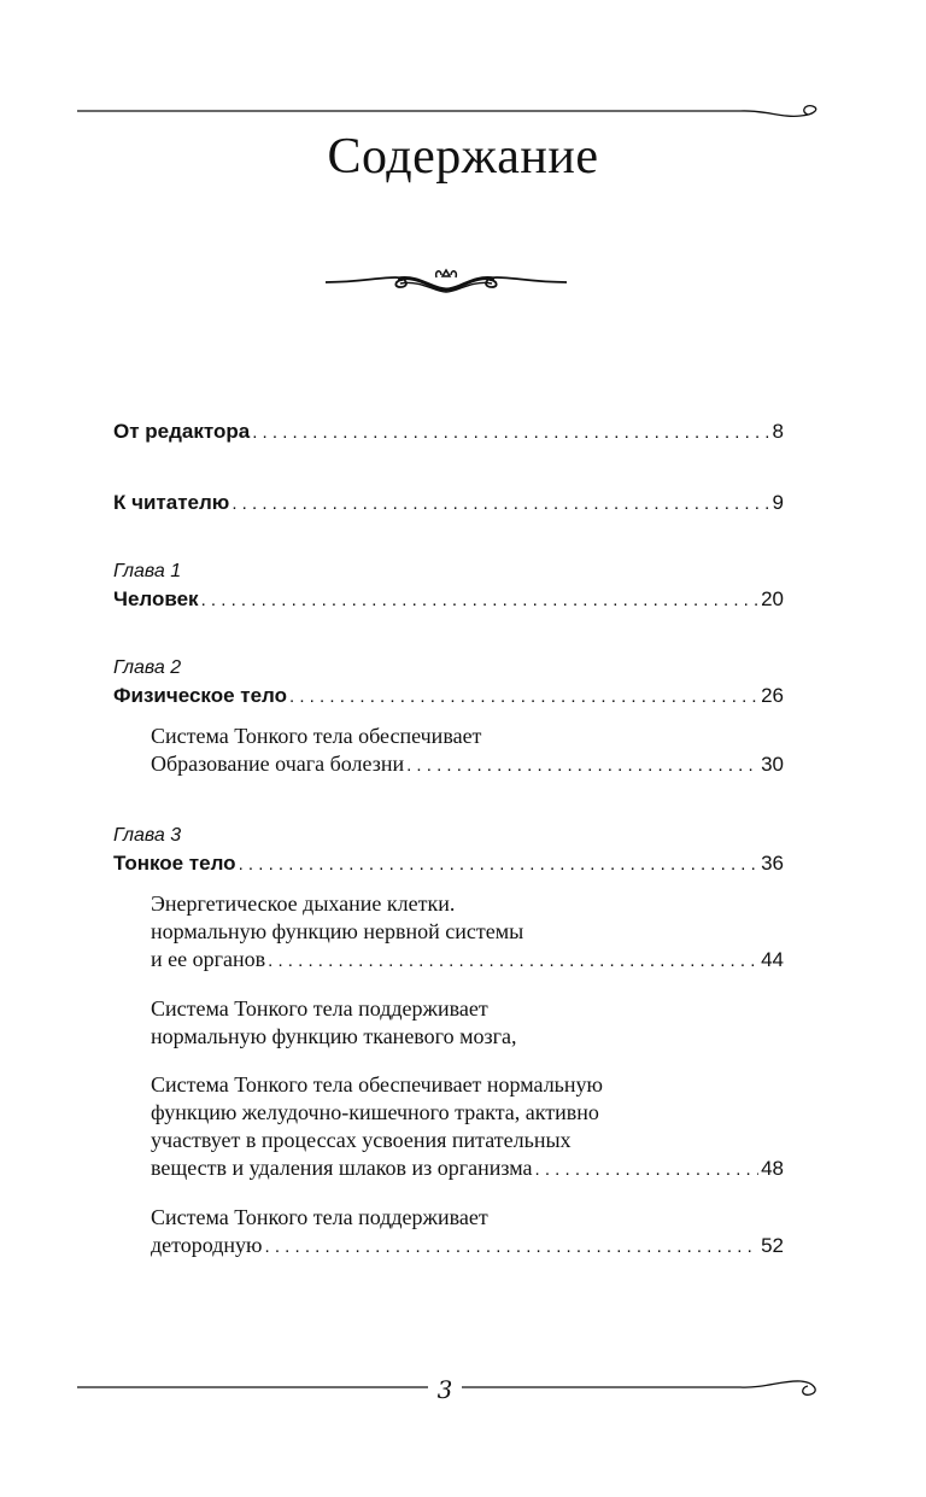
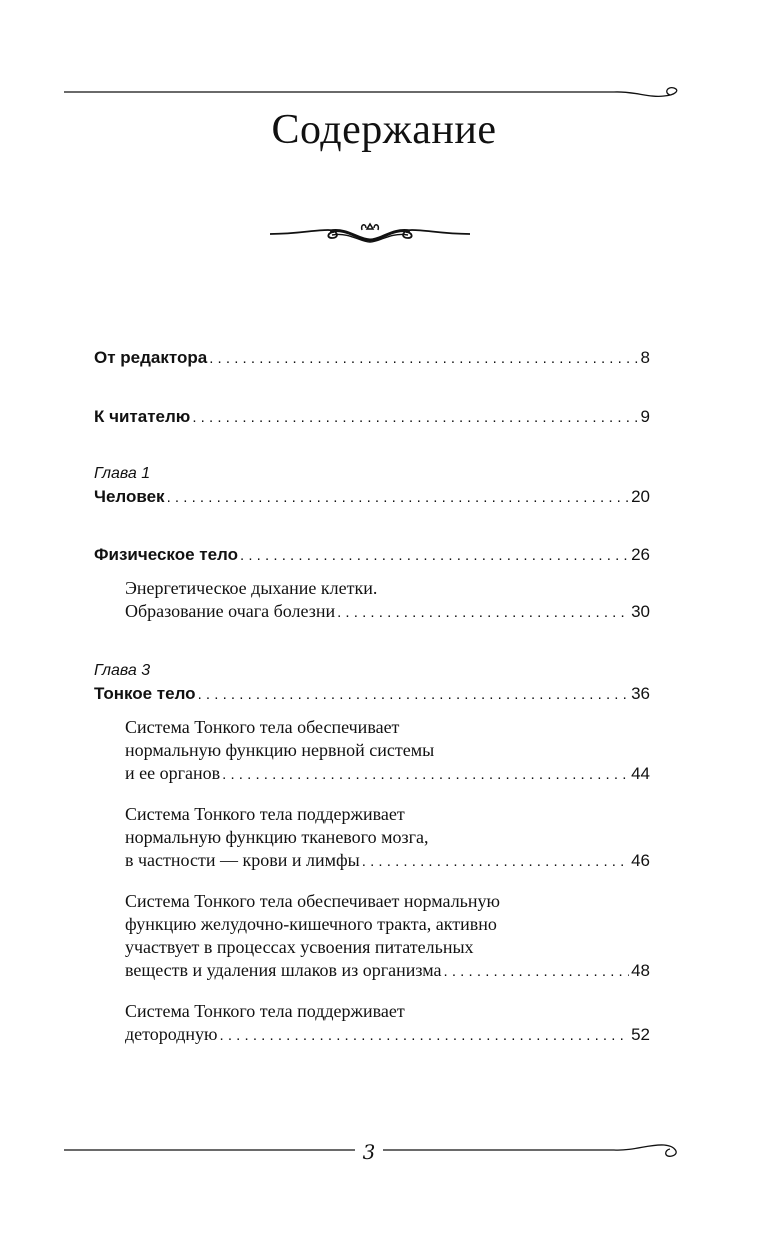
  Содержание
  От редактора
  8
  К читателю
  9
  Глава 1
  Человек
  20
- Глава 2
  Физическое тело
  26
- Система Тонкого тела обеспечивает
+ Энергетическое дыхание клетки.
  Образование очага болезни
  30
  Глава 3
  Тонкое тело
  36
- Энергетическое дыхание клетки.
+ Система Тонкого тела обеспечивает
  нормальную функцию нервной системы
  и ее органов
  44
  Система Тонкого тела поддерживает
  нормальную функцию тканевого мозга,
+ в частности — крови и лимфы
+ 46
  Система Тонкого тела обеспечивает нормальную
  функцию желудочно-кишечного тракта, активно
  участвует в процессах усвоения питательных
  веществ и удаления шлаков из организма
  48
  Система Тонкого тела поддерживает
  детородную
  52
  3
